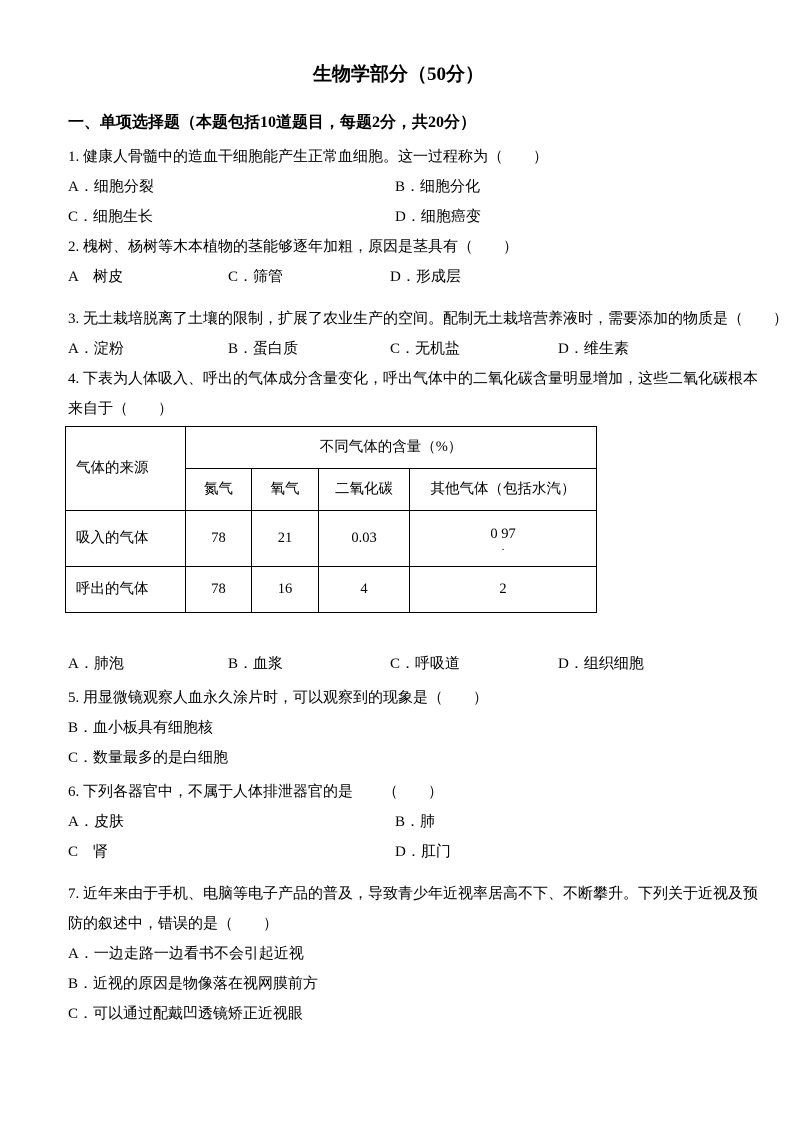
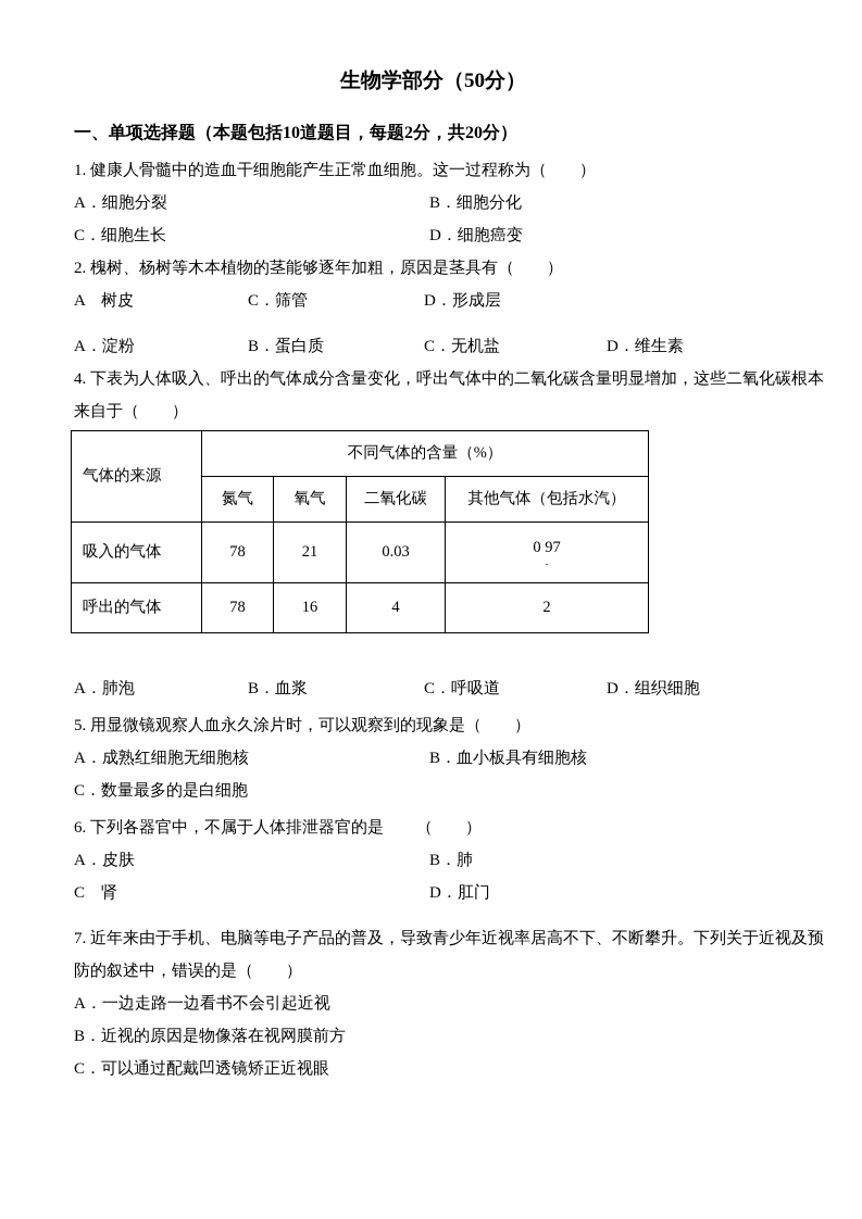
  生物学部分（50分）
  一、单项选择题（本题包括10道题目，每题2分，共20分）
  1. 健康人骨髓中的造血干细胞能产生正常血细胞。这一过程称为（ ）
  A．细胞分裂
  B．细胞分化
  C．细胞生长
  D．细胞癌变
  2. 槐树、杨树等木本植物的茎能够逐年加粗，原因是茎具有（ ）
  A 树皮
  C．筛管
  D．形成层
- 3. 无土栽培脱离了土壤的限制，扩展了农业生产的空间。配制无土栽培营养液时，需要添加的物质是（ ）
  A．淀粉
  B．蛋白质
  C．无机盐
  D．维生素
  4. 下表为人体吸入、呼出的气体成分含量变化，呼出气体中的二氧化碳含量明显增加，这些二氧化碳根本
  来自于（ ）
  气体的来源	不同气体的含量（%）
  氮气	氧气	二氧化碳	其他气体（包括水汽）
  吸入的气体	78	21	0.03	0 97 ．
  呼出的气体	78	16	4	2
  A．肺泡
  B．血浆
  C．呼吸道
  D．组织细胞
  5. 用显微镜观察人血永久涂片时，可以观察到的现象是（ ）
+ A．成熟红细胞无细胞核
  B．血小板具有细胞核
  C．数量最多的是白细胞
  6. 下列各器官中，不属于人体排泄器官的是 （ ）
  A．皮肤
  B．肺
  C 肾
  D．肛门
  7. 近年来由于手机、电脑等电子产品的普及，导致青少年近视率居高不下、不断攀升。下列关于近视及预
  防的叙述中，错误的是（ ）
  A．一边走路一边看书不会引起近视
  B．近视的原因是物像落在视网膜前方
  C．可以通过配戴凹透镜矫正近视眼
